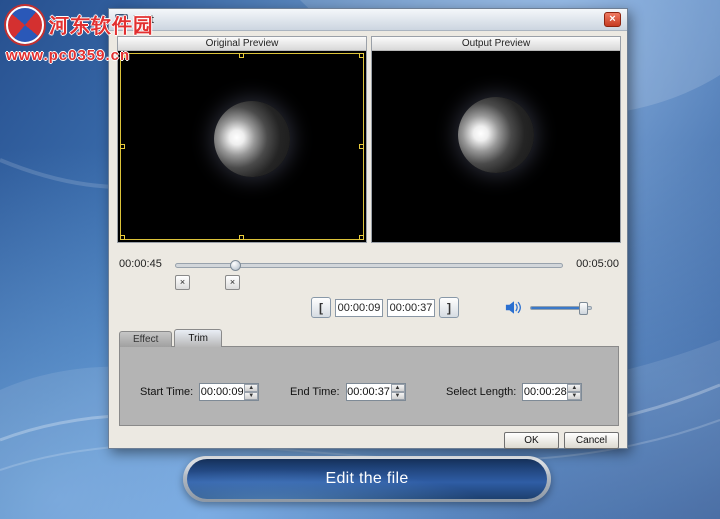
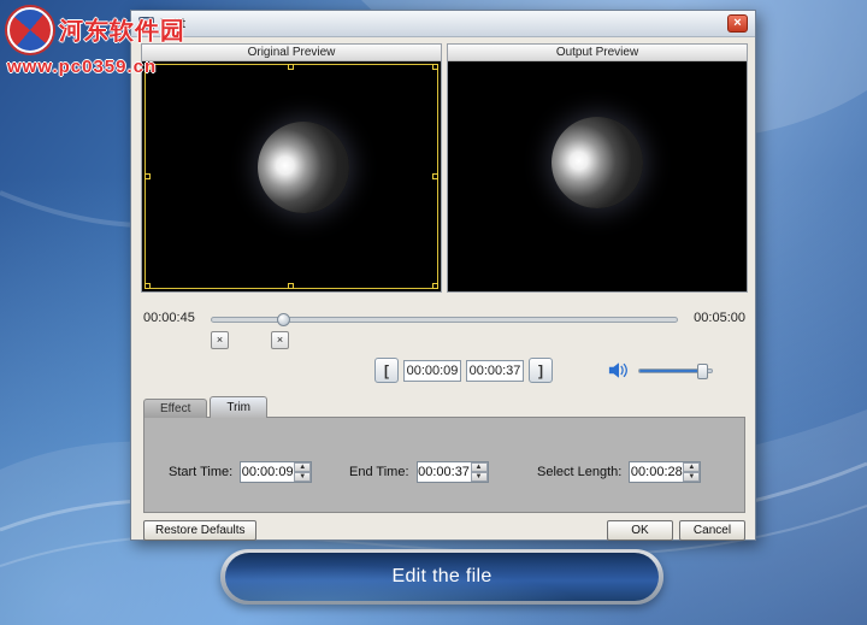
  河东软件园
  www.pc0359.cn
  Edit
  ×
  Original Preview
  Output Preview
  00:00:45
  00:05:00
  ×
  ×
  [
  00:00:09
  00:00:37
  ]
  Effect
  Trim
  Start Time:
  00:00:09
  End Time:
  00:00:37
  Select Length:
  00:00:28
+ Restore Defaults
  OK
  Cancel
  Edit the file
